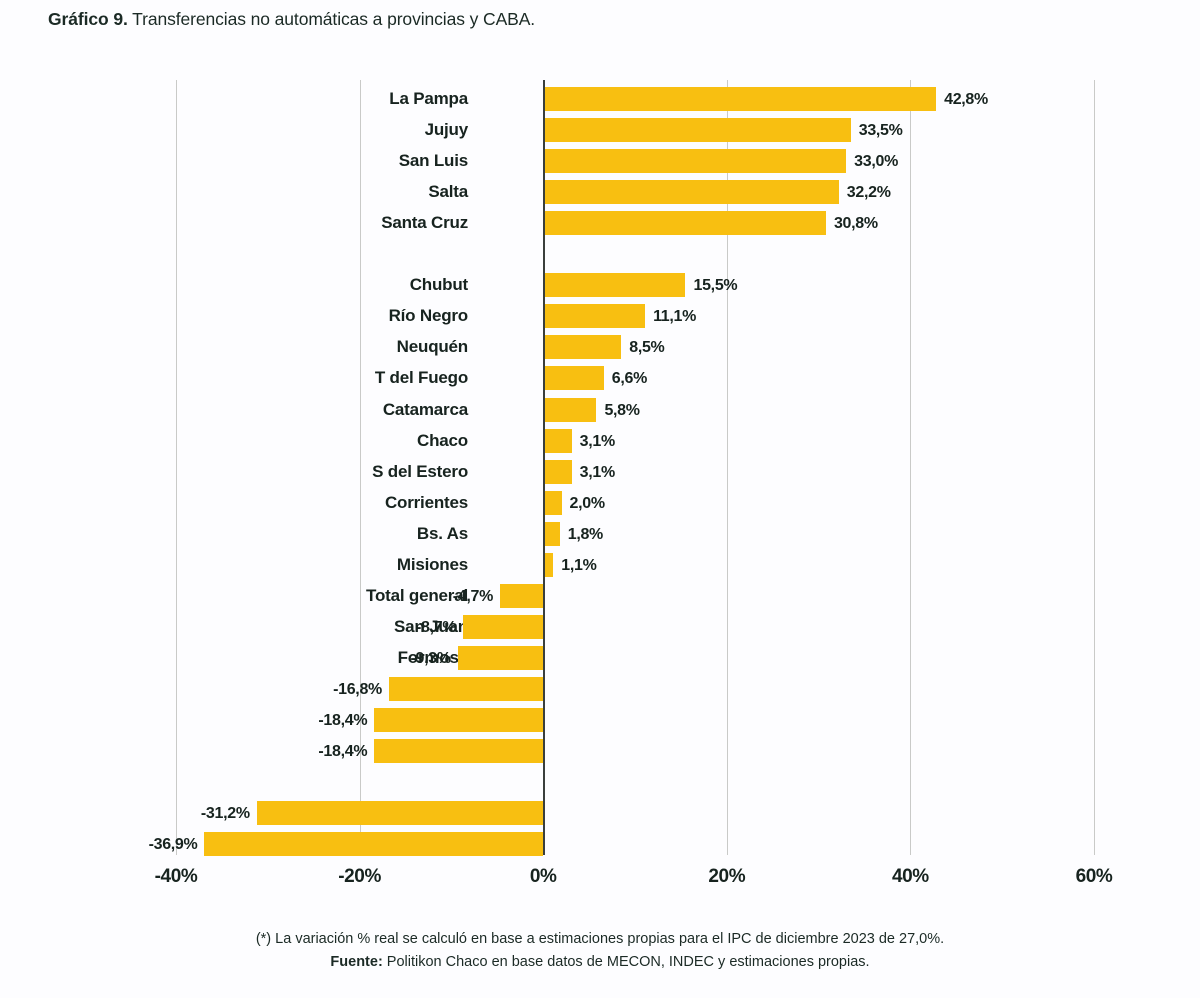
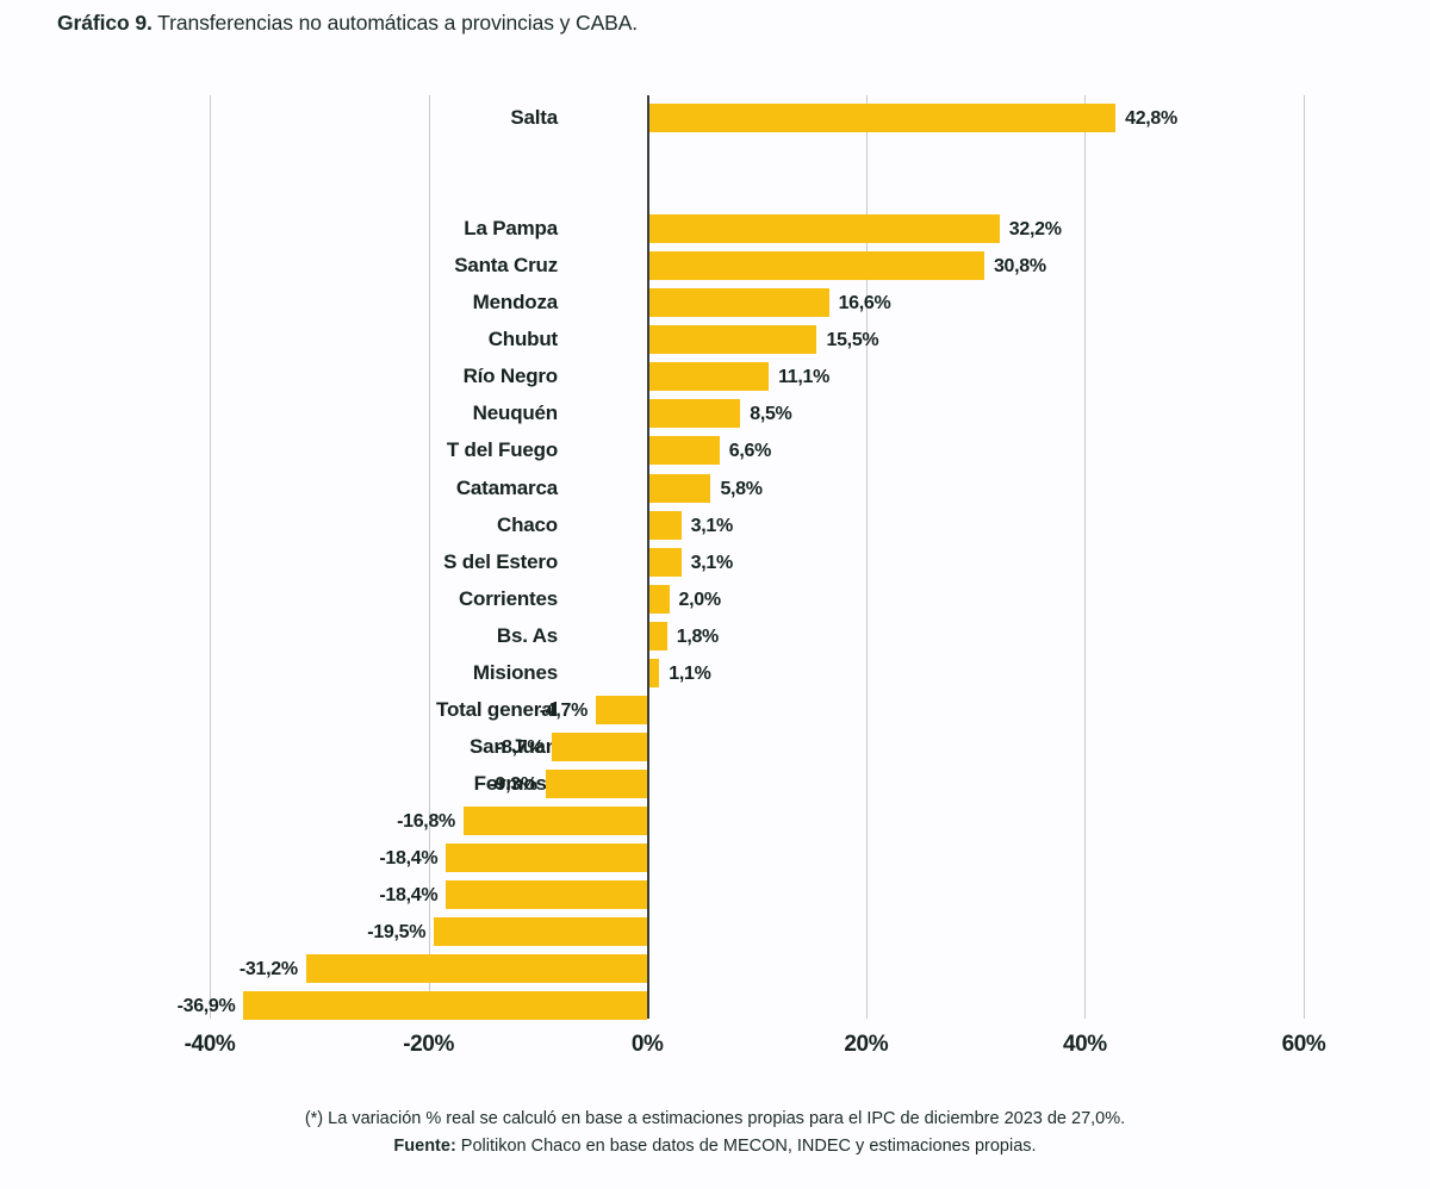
  Gráfico 9. Transferencias no automáticas a provincias y CABA.
- La Pampa
+ Salta
  42,8%
- Jujuy
- 33,5%
- San Luis
- 33,0%
- Salta
+ La Pampa
  32,2%
  Santa Cruz
  30,8%
+ Mendoza
+ 16,6%
  Chubut
  15,5%
  Río Negro
  11,1%
  Neuquén
  8,5%
  T del Fuego
  6,6%
  Catamarca
  5,8%
  Chaco
  3,1%
  S del Estero
  3,1%
  Corrientes
  2,0%
  Bs. As
  1,8%
  Misiones
  1,1%
  Total general
  -4,7%
  San Jua
  -8,7%
  Formos
  -9,3%
  -16,8%
  -18,4%
  -18,4%
+ -19,5%
  -31,2%
  -36,9%
  -40%
  -20%
  0%
  20%
  40%
  60%
  (*) La variación % real se calculó en base a estimaciones propias para el IPC de diciembre 2023 de 27,0%.
  Fuente: Politikon Chaco en base datos de MECON, INDEC y estimaciones propias.
